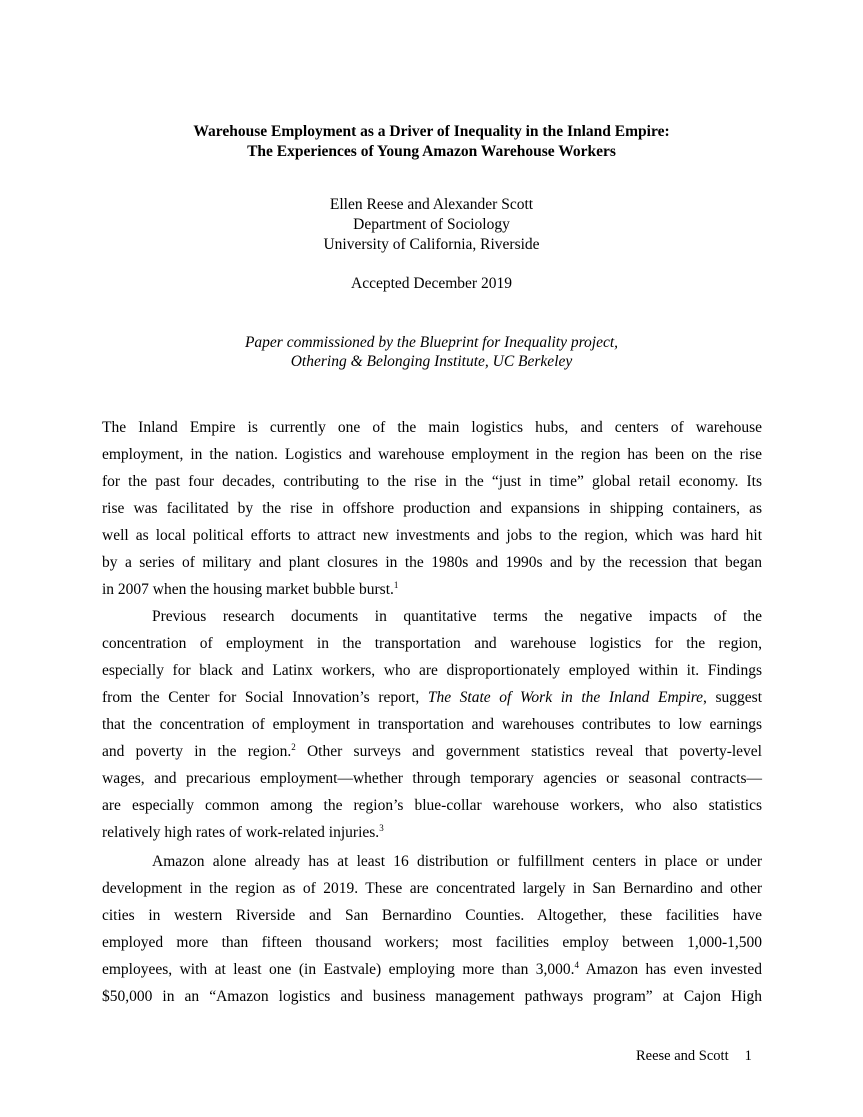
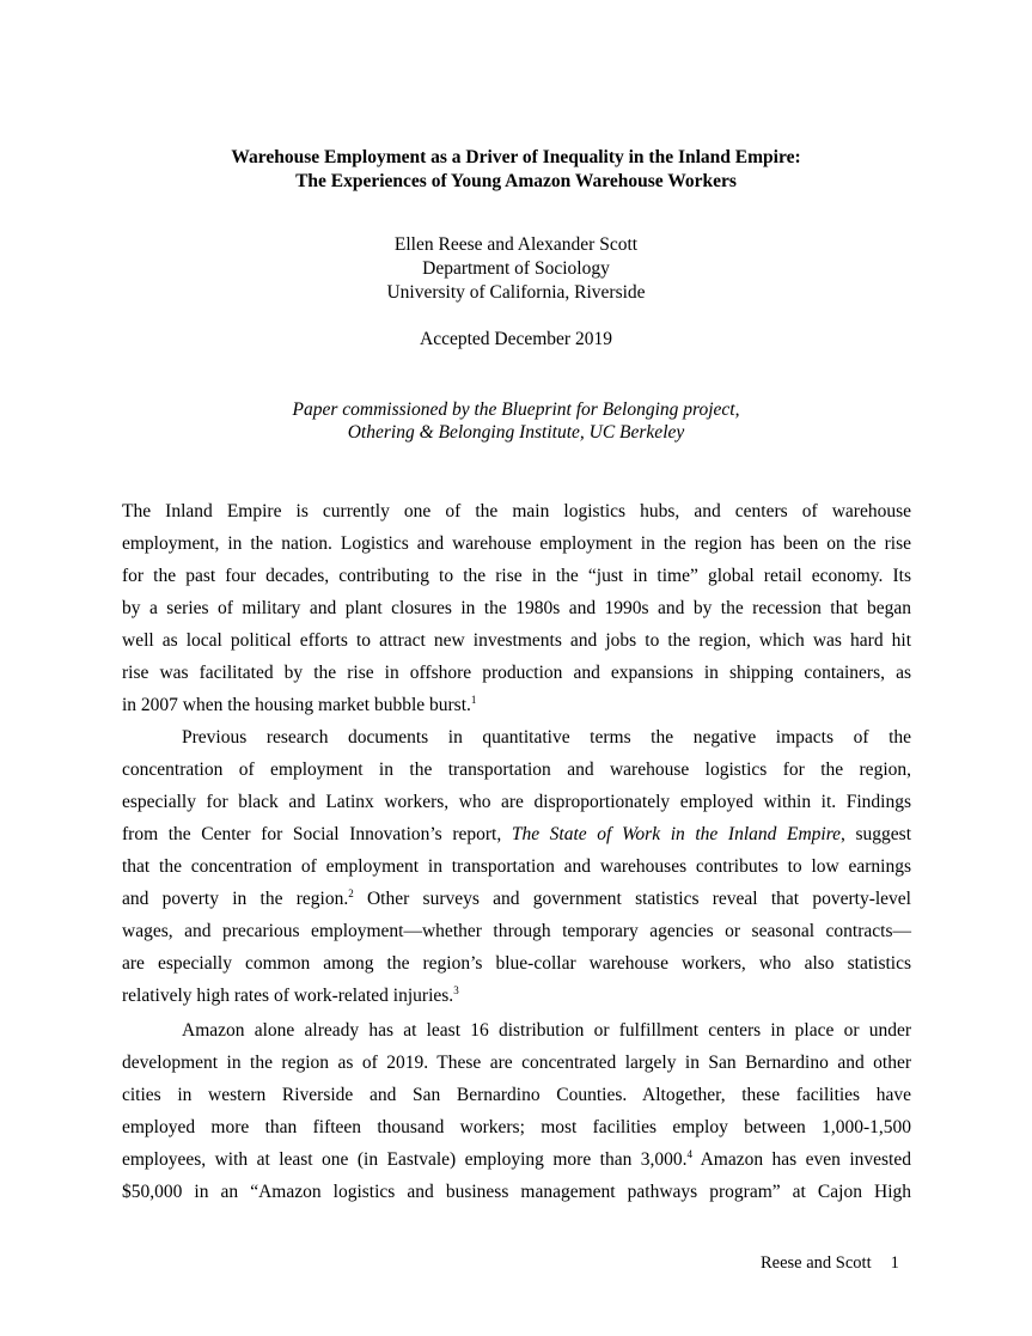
  Warehouse Employment as a Driver of Inequality in the Inland Empire:
  The Experiences of Young Amazon Warehouse Workers
  Ellen Reese and Alexander Scott
  Department of Sociology
  University of California, Riverside
  Accepted December 2019
- Paper commissioned by the Blueprint for Inequality project,
+ Paper commissioned by the Blueprint for Belonging project,
  Othering & Belonging Institute, UC Berkeley
  The Inland Empire is currently one of the main logistics hubs, and centers of warehouse
  employment, in the nation. Logistics and warehouse employment in the region has been on the rise
  for the past four decades, contributing to the rise in the “just in time” global retail economy. Its
- rise was facilitated by the rise in offshore production and expansions in shipping containers, as
+ by a series of military and plant closures in the 1980s and 1990s and by the recession that began
  well as local political efforts to attract new investments and jobs to the region, which was hard hit
- by a series of military and plant closures in the 1980s and 1990s and by the recession that began
+ rise was facilitated by the rise in offshore production and expansions in shipping containers, as
  in 2007 when the housing market bubble burst.1
  Previous research documents in quantitative terms the negative impacts of the
  concentration of employment in the transportation and warehouse logistics for the region,
  especially for black and Latinx workers, who are disproportionately employed within it. Findings
  from the Center for Social Innovation’s report, The State of Work in the Inland Empire, suggest
  that the concentration of employment in transportation and warehouses contributes to low earnings
  and poverty in the region.2 Other surveys and government statistics reveal that poverty-level
  wages, and precarious employment—whether through temporary agencies or seasonal contracts—
  are especially common among the region’s blue-collar warehouse workers, who also statistics
  relatively high rates of work-related injuries.3
  Amazon alone already has at least 16 distribution or fulfillment centers in place or under
  development in the region as of 2019. These are concentrated largely in San Bernardino and other
  cities in western Riverside and San Bernardino Counties. Altogether, these facilities have
  employed more than fifteen thousand workers; most facilities employ between 1,000-1,500
  employees, with at least one (in Eastvale) employing more than 3,000.4 Amazon has even invested
  $50,000 in an “Amazon logistics and business management pathways program” at Cajon High
  Reese and Scott 1
